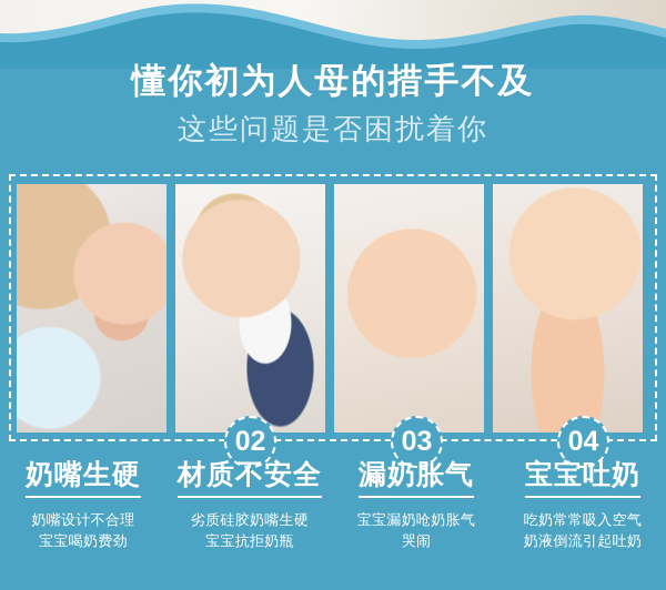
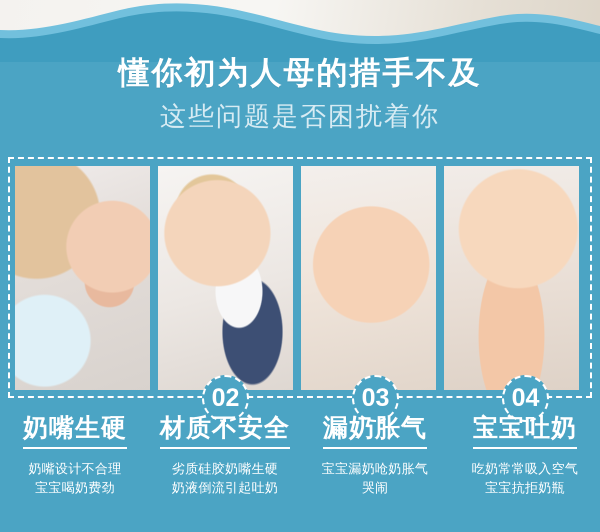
  懂你初为人母的措手不及
  这些问题是否困扰着你
  02
  03
  04
  奶嘴生硬
  奶嘴设计不合理
  宝宝喝奶费劲
  材质不安全
  劣质硅胶奶嘴生硬
- 宝宝抗拒奶瓶
+ 奶液倒流引起吐奶
  漏奶胀气
  宝宝漏奶呛奶胀气
  哭闹
  宝宝吐奶
  吃奶常常吸入空气
- 奶液倒流引起吐奶
+ 宝宝抗拒奶瓶
